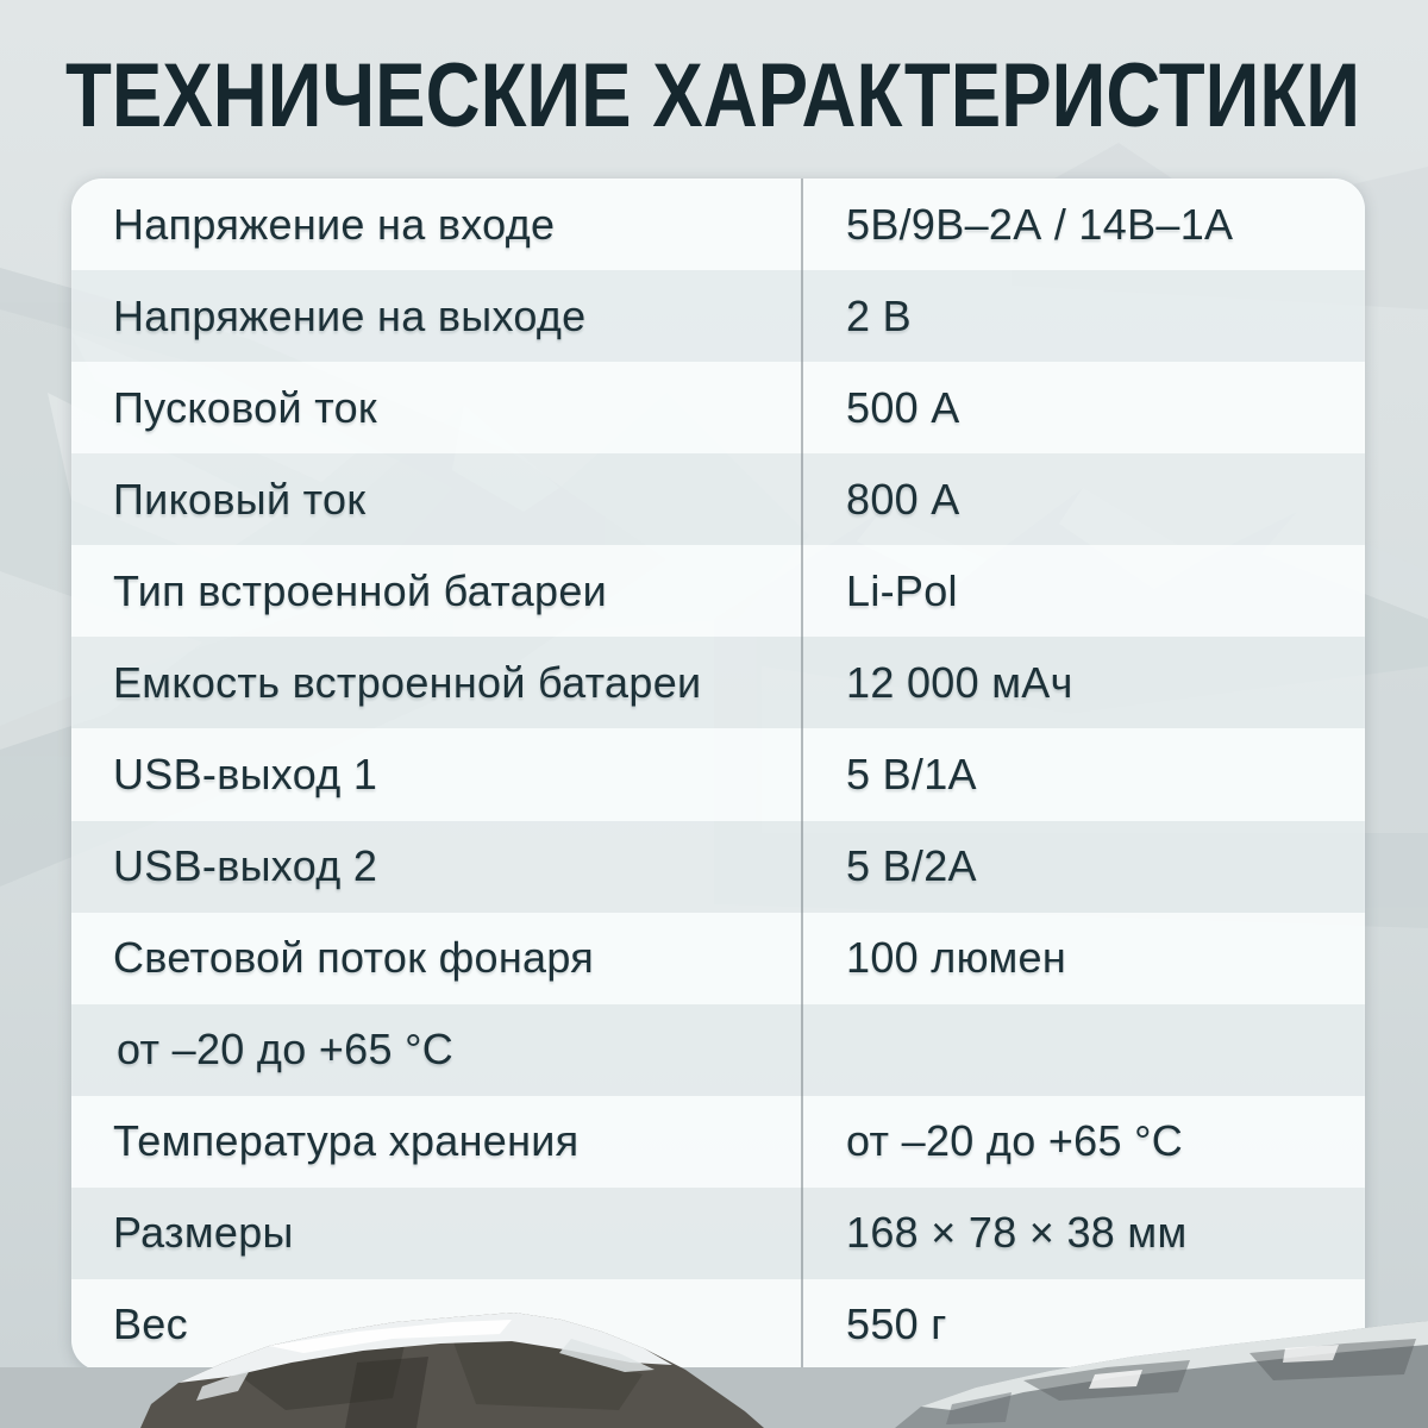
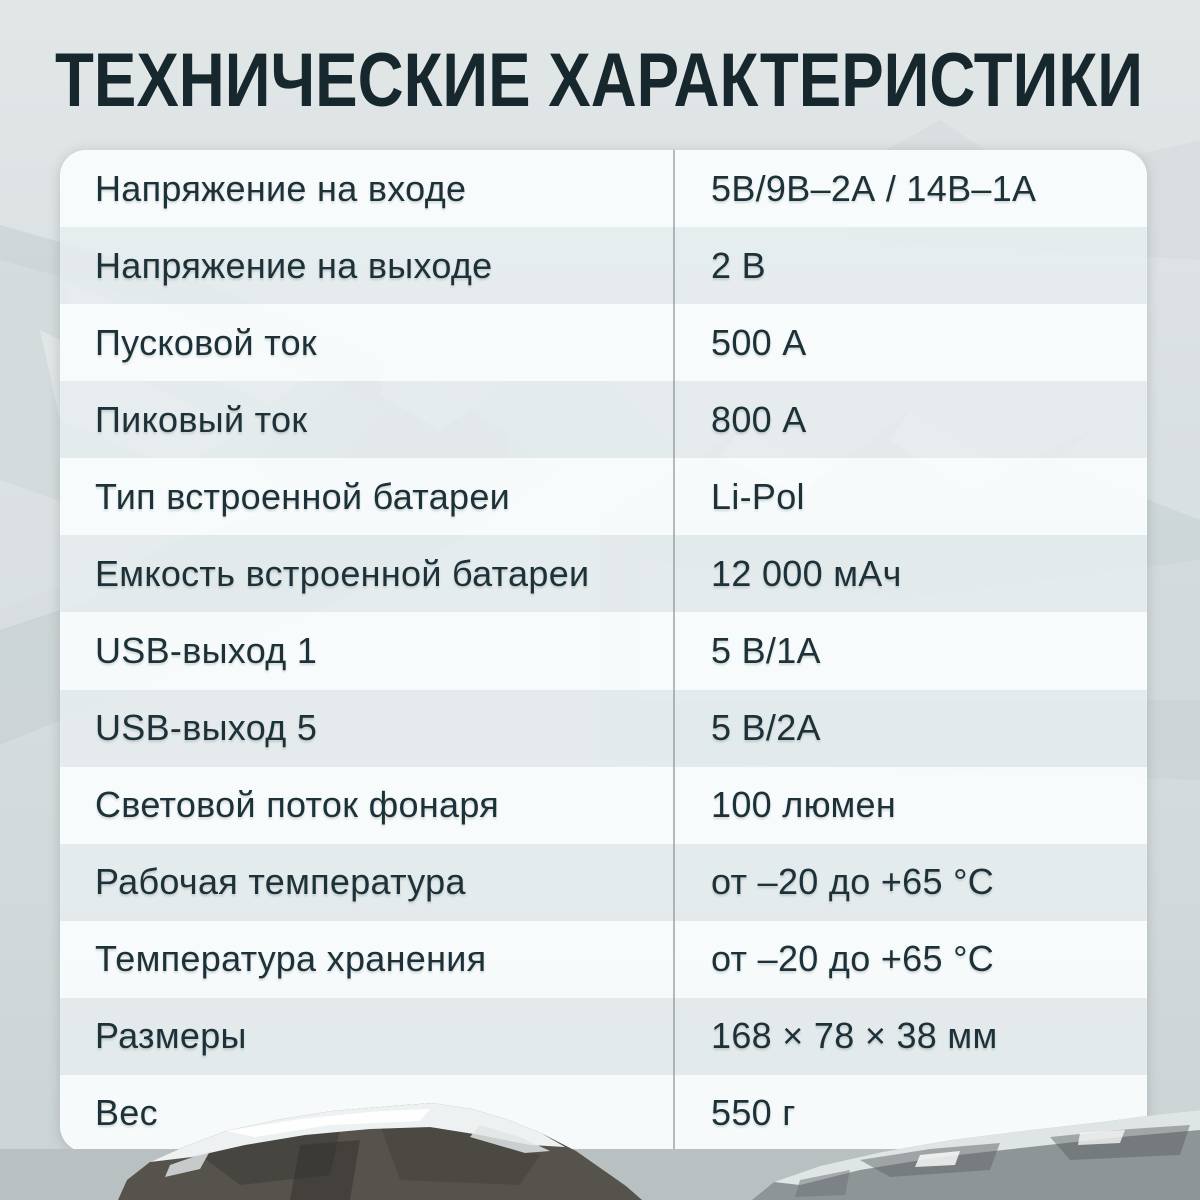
  ТЕХНИЧЕСКИЕ ХАРАКТЕРИСТИКИ
  Напряжение на входе
  5В/9В–2А / 14В–1А
  Напряжение на выходе
  2 В
  Пусковой ток
  500 А
  Пиковый ток
  800 А
  Тип встроенной батареи
  Li-Pol
  Емкость встроенной батареи
  12 000 мАч
  USB-выход 1
  5 В/1А
- USB-выход 2
+ USB-выход 5
  5 В/2А
  Световой поток фонаря
  100 люмен
+ Рабочая температура
  от –20 до +65 °C
  Температура хранения
  от –20 до +65 °C
  Размеры
  168 × 78 × 38 мм
  Вес
  550 г
